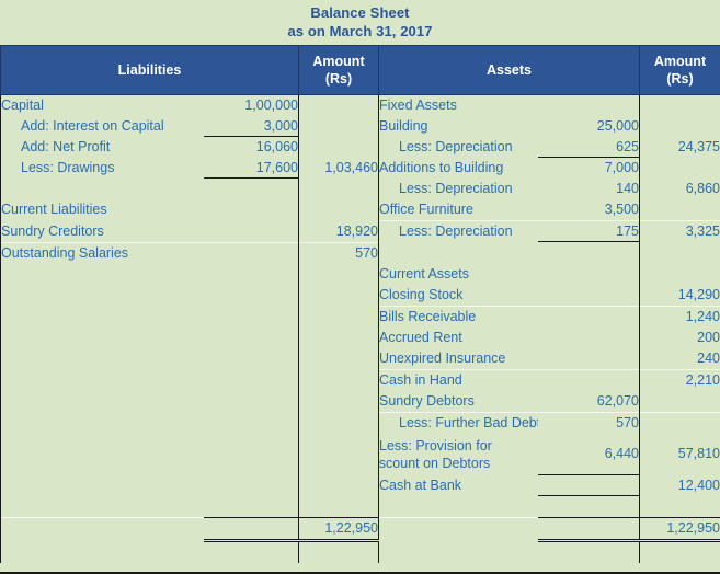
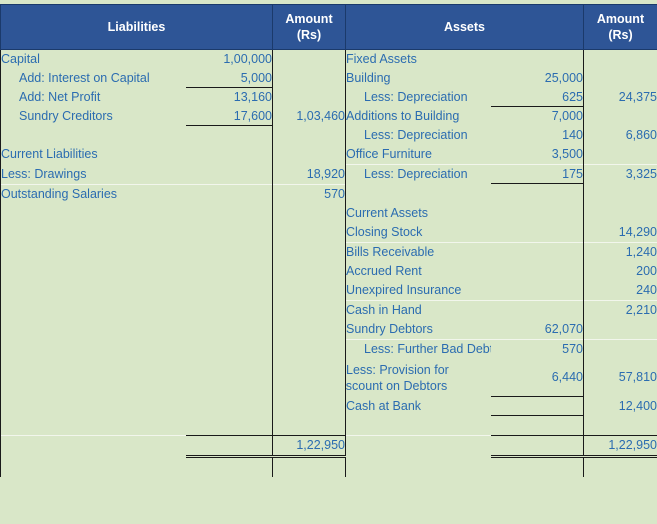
- Balance Sheet
- as on March 31, 2017
  Liabilities	Amount (Rs)	Assets	Amount (Rs)
  Capital	1,00,000		Fixed Assets
- Add: Interest on Capital	3,000		Building	25,000
+ Add: Interest on Capital	5,000		Building	25,000
- Add: Net Profit	16,060		Less: Depreciation	625	24,375
+ Add: Net Profit	13,160		Less: Depreciation	625	24,375
- Less: Drawings	17,600	1,03,460	Additions to Building	7,000
+ Sundry Creditors	17,600	1,03,460	Additions to Building	7,000
  			Less: Depreciation	140	6,860
  Current Liabilities			Office Furniture	3,500
- Sundry Creditors		18,920	Less: Depreciation	175	3,325
+ Less: Drawings		18,920	Less: Depreciation	175	3,325
  Outstanding Salaries		570
  			Current Assets
  			Closing Stock		14,290
  			Bills Receivable		1,240
  			Accrued Rent		200
  			Unexpired Insurance		240
  			Cash in Hand		2,210
  			Sundry Debtors	62,070
  			Less: Further Bad Deb	570
  			Less: Provision forscount on Debtors	6,440	57,810
  			Cash at Bank		12,400
  		1,22,950			1,22,950
